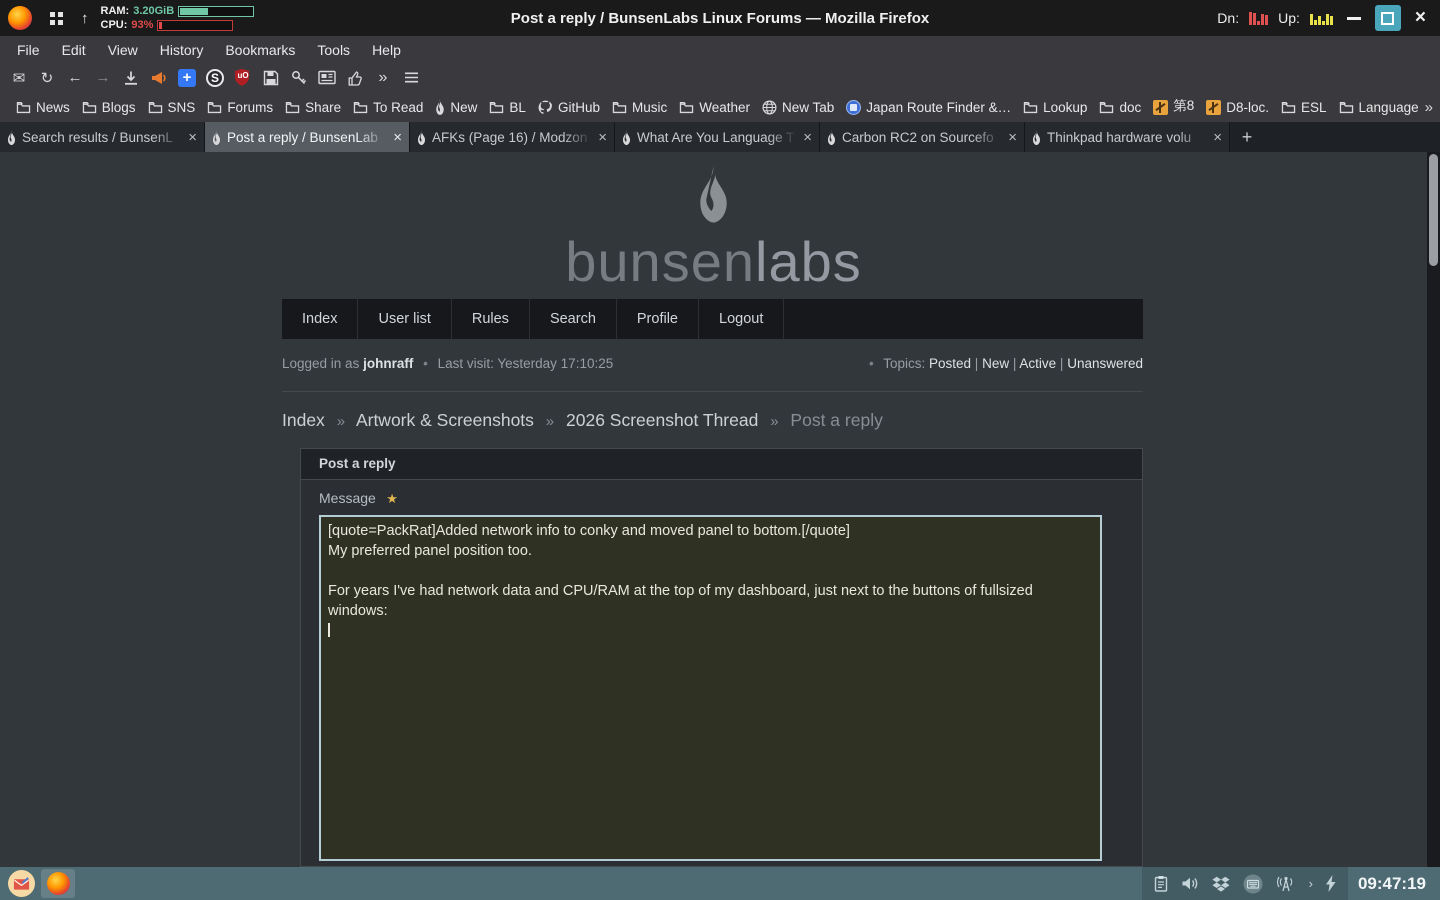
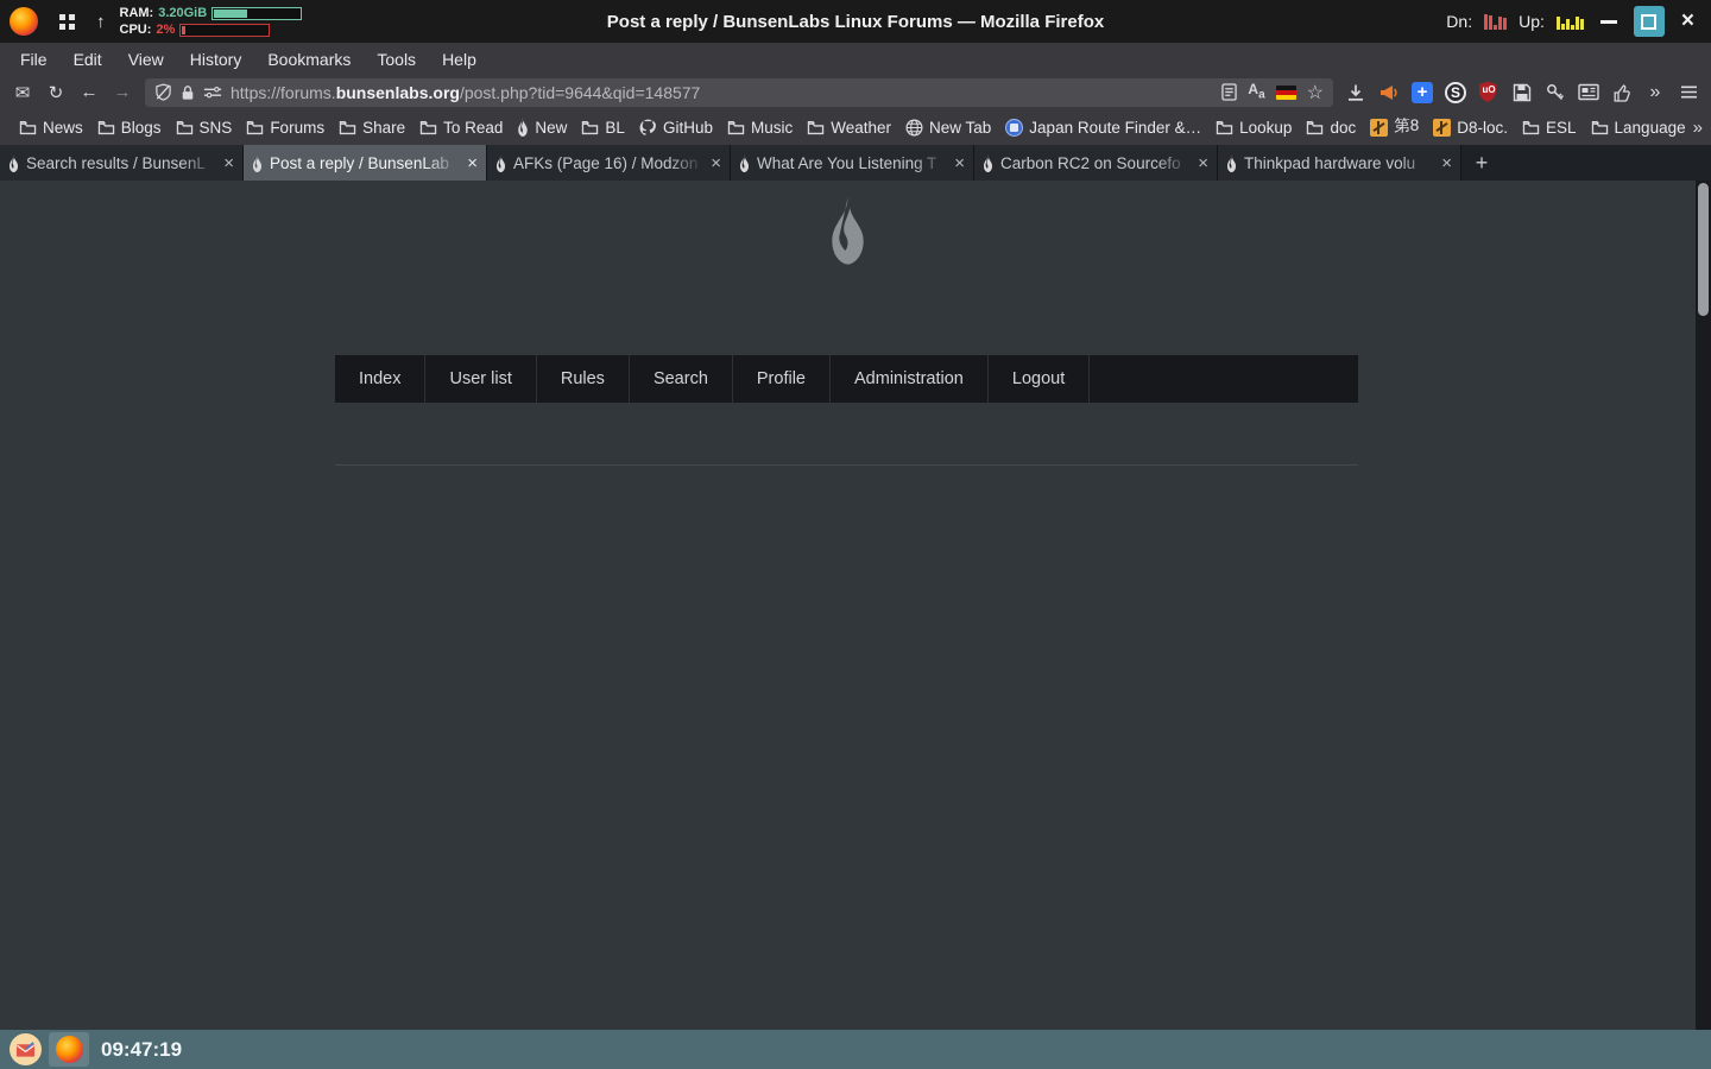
  ↑
  RAM:
  3.20GiB
  CPU:
- 93%
+ 2%
  Post a reply / BunsenLabs Linux Forums — Mozilla Firefox
  Dn:
  Up:
  ×
  File
  Edit
  View
  History
  Bookmarks
  Tools
  Help
  ✉
  ↻
  ←
  →
+ https://forums.bunsenlabs.org/post.php?tid=9644&qid=148577
+ Aa
+ ☆
  +
  S
  uO
  »
  News
  Blogs
  SNS
  Forums
  Share
  To Read
  New
  BL
  GitHub
  Music
  Weather
  New Tab
  Japan Route Finder &…
  Lookup
  doc
  第8
  D8-loc.
  ESL
  Language
  »
  Search results / BunsenL
  ×
  Post a reply / BunsenLab
  ×
  AFKs (Page 16) / Modzon
  ×
- What Are You Language T
+ What Are You Listening T
  ×
  Carbon RC2 on Sourcefo
  ×
  Thinkpad hardware volu
  ×
  +
- bunsenlabs
  Index
  User list
  Rules
  Search
  Profile
+ Administration
  Logout
- Logged in as johnraff • Last visit: Yesterday 17:10:25
- • Topics: Posted | New | Active | Unanswered
- Index » Artwork & Screenshots » 2026 Screenshot Thread » Post a reply
- Post a reply
- Message ★
- [quote=PackRat]Added network info to conky and moved panel to bottom.[/quote]
- My preferred panel position too.
- For years I've had network data and CPU/RAM at the top of my dashboard, just next to the buttons of fullsized windows:
- ›
  09:47:19
